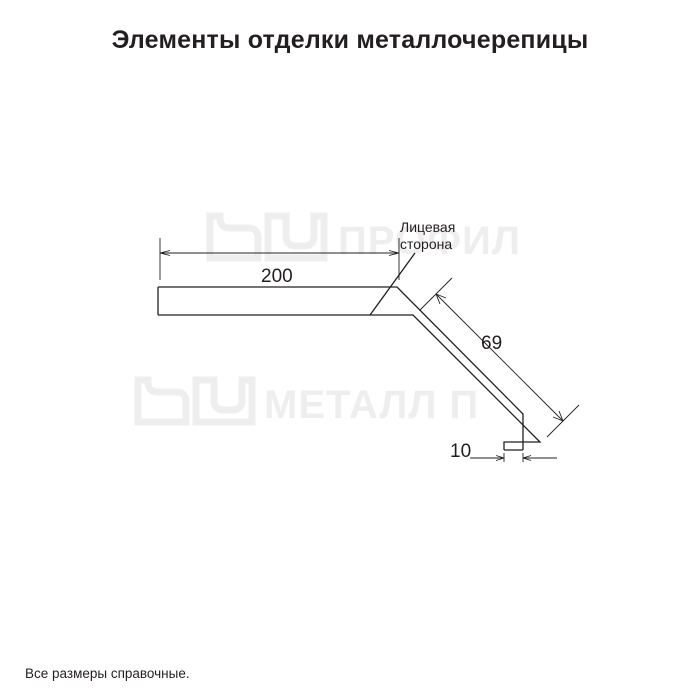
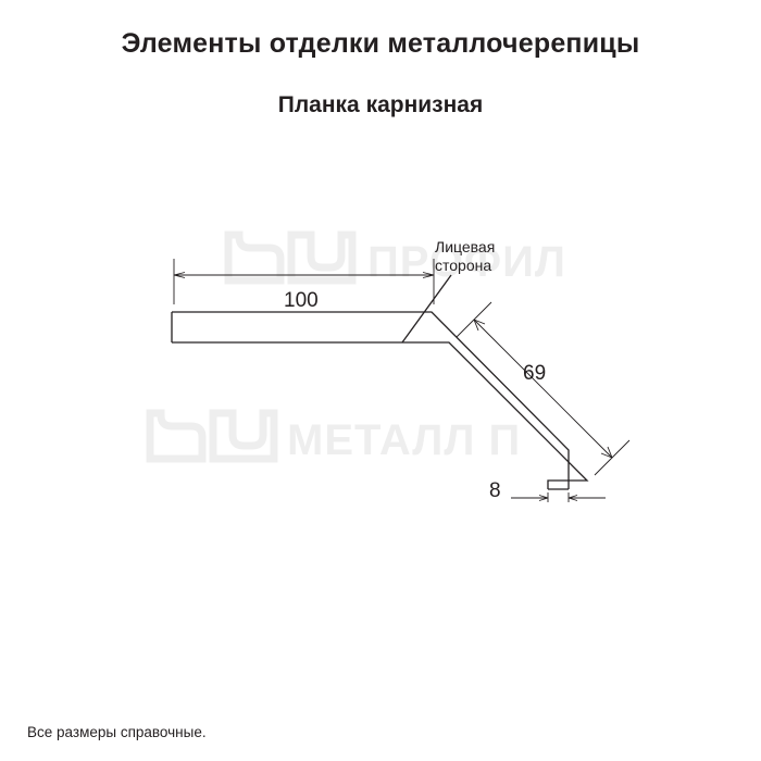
  Элементы отделки металлочерепицы
+ Планка карнизная
  ПРОФИЛ
- 200
+ 100
  69
- 10
+ 8
  Лицевая
  сторона
  Все размеры справочные.
